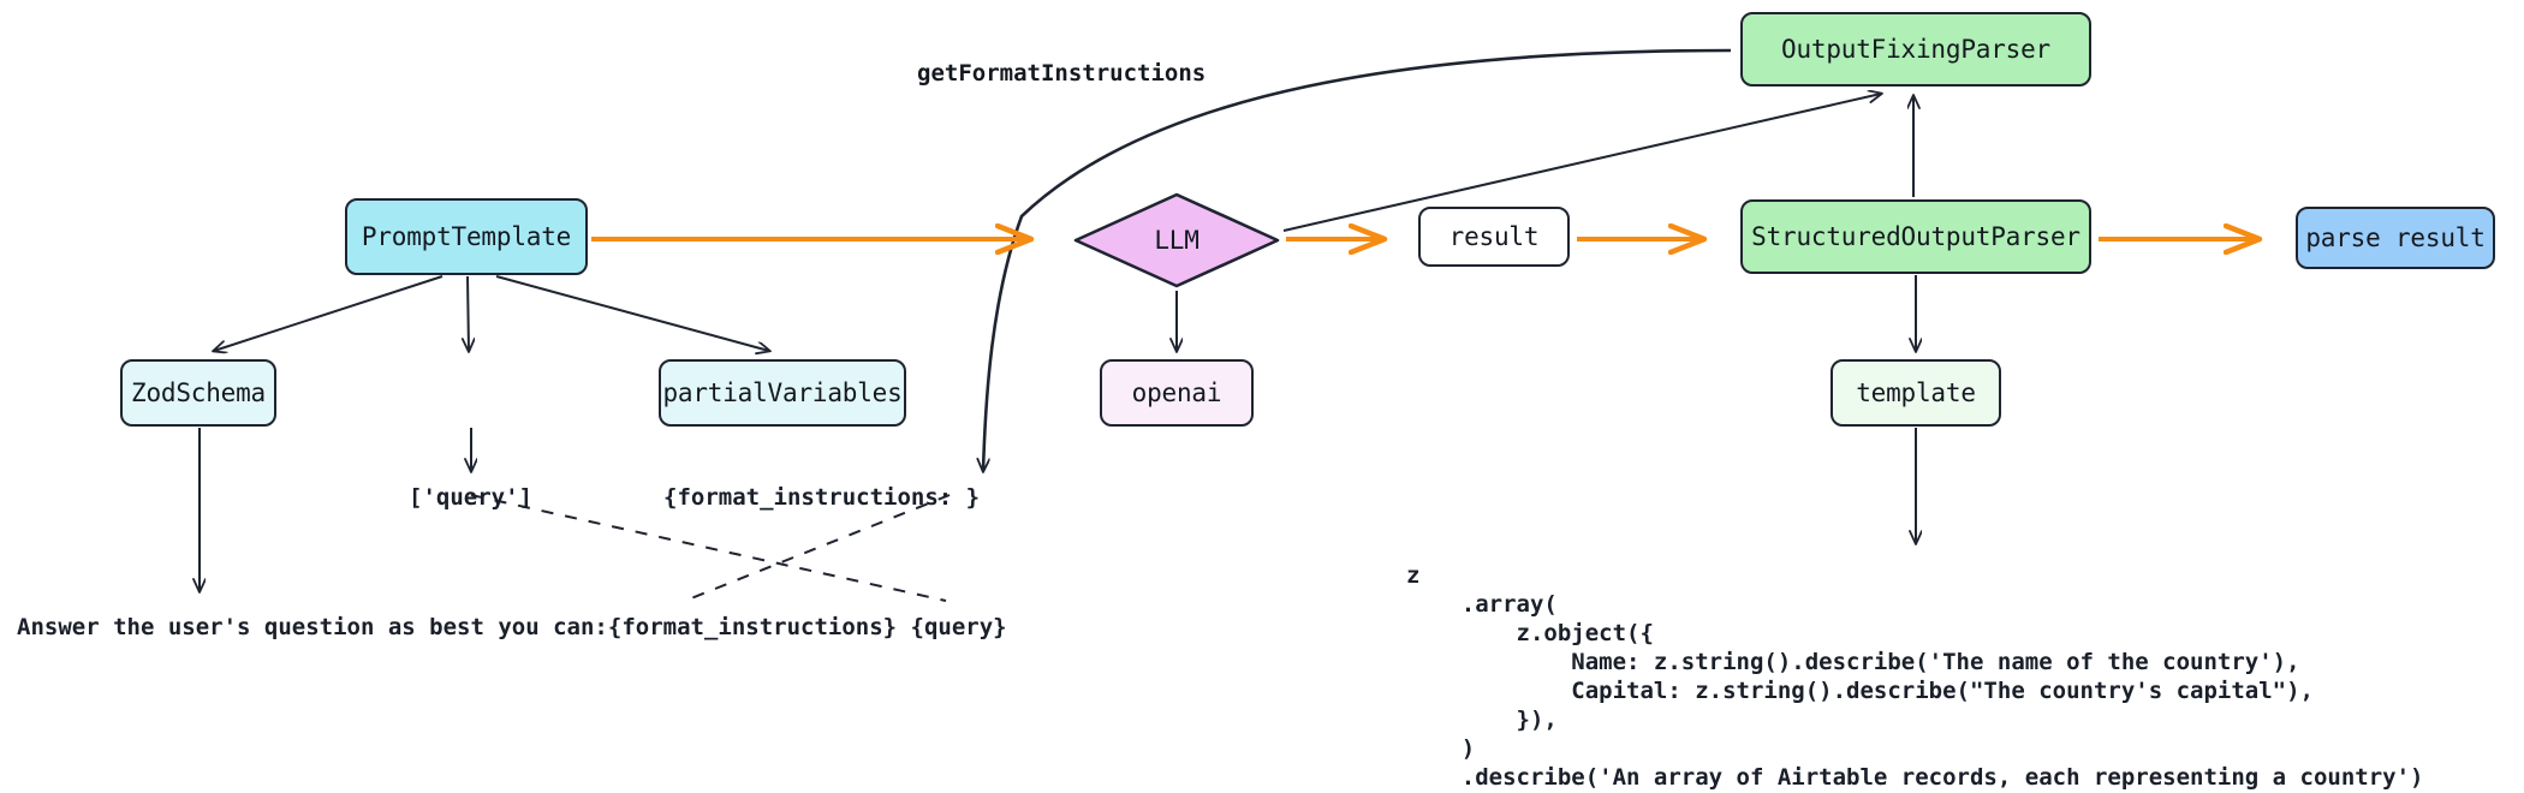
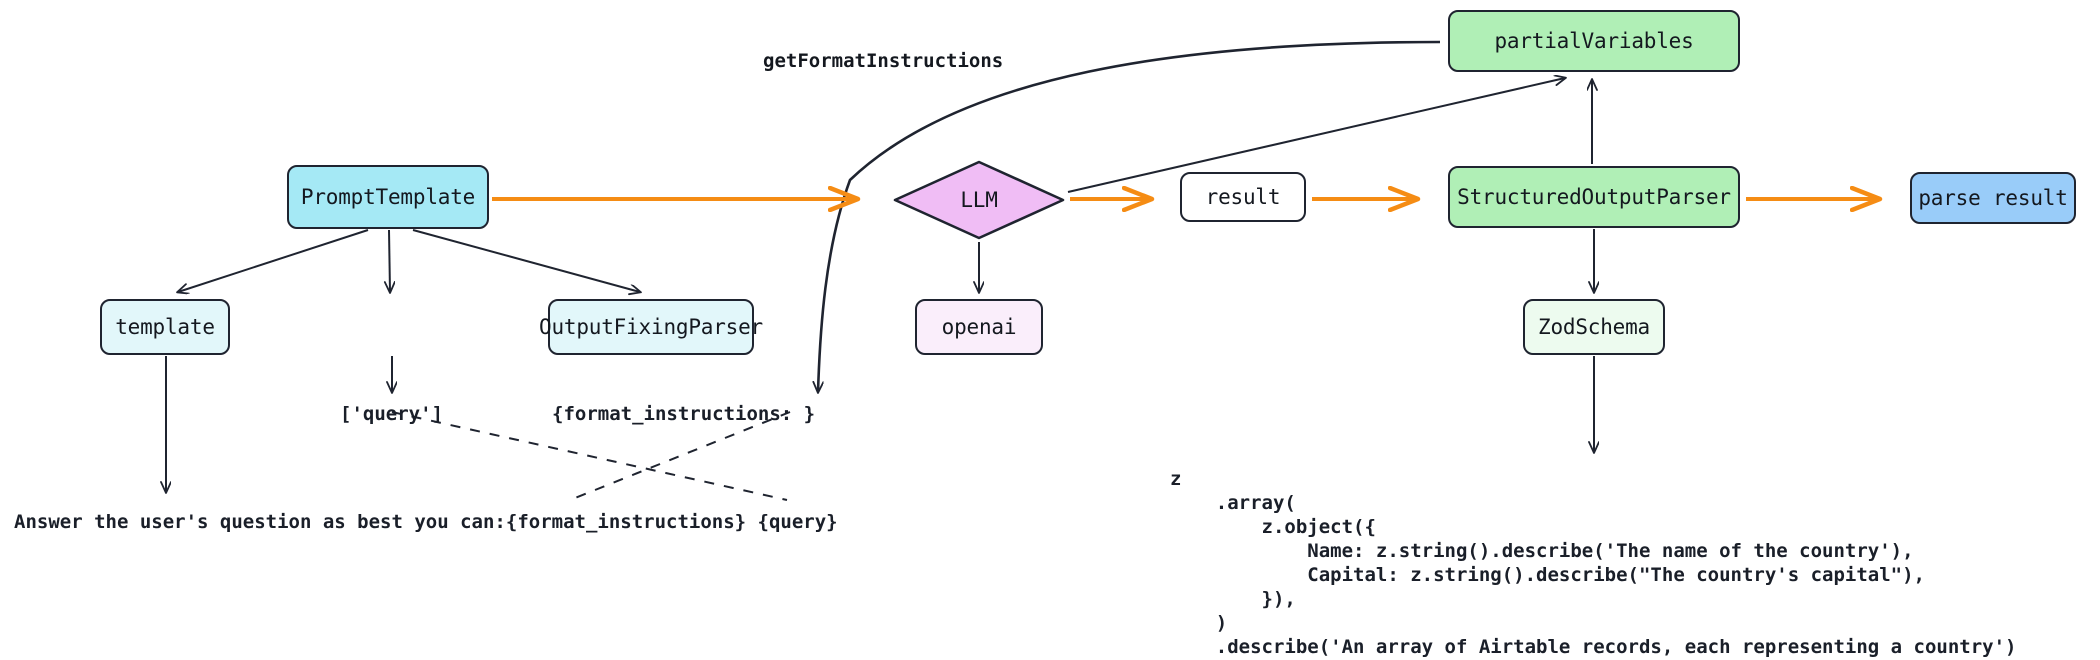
  PromptTemplate
- ZodSchema
+ template
- partialVariables
+ OutputFixingParser
  LLM
  openai
  result
  StructuredOutputParser
- OutputFixingParser
+ partialVariables
- template
+ ZodSchema
  parse result
  getFormatInstructions
  ['query']
  {format_instructions: }
  Answer the user's question as best you can:{format_instructions} {query}
  z
  .array(
  z.object({
  Name: z.string().describe('The name of the country'),
  Capital: z.string().describe("The country's capital"),
  }),
  )
  .describe('An array of Airtable records, each representing a country')
